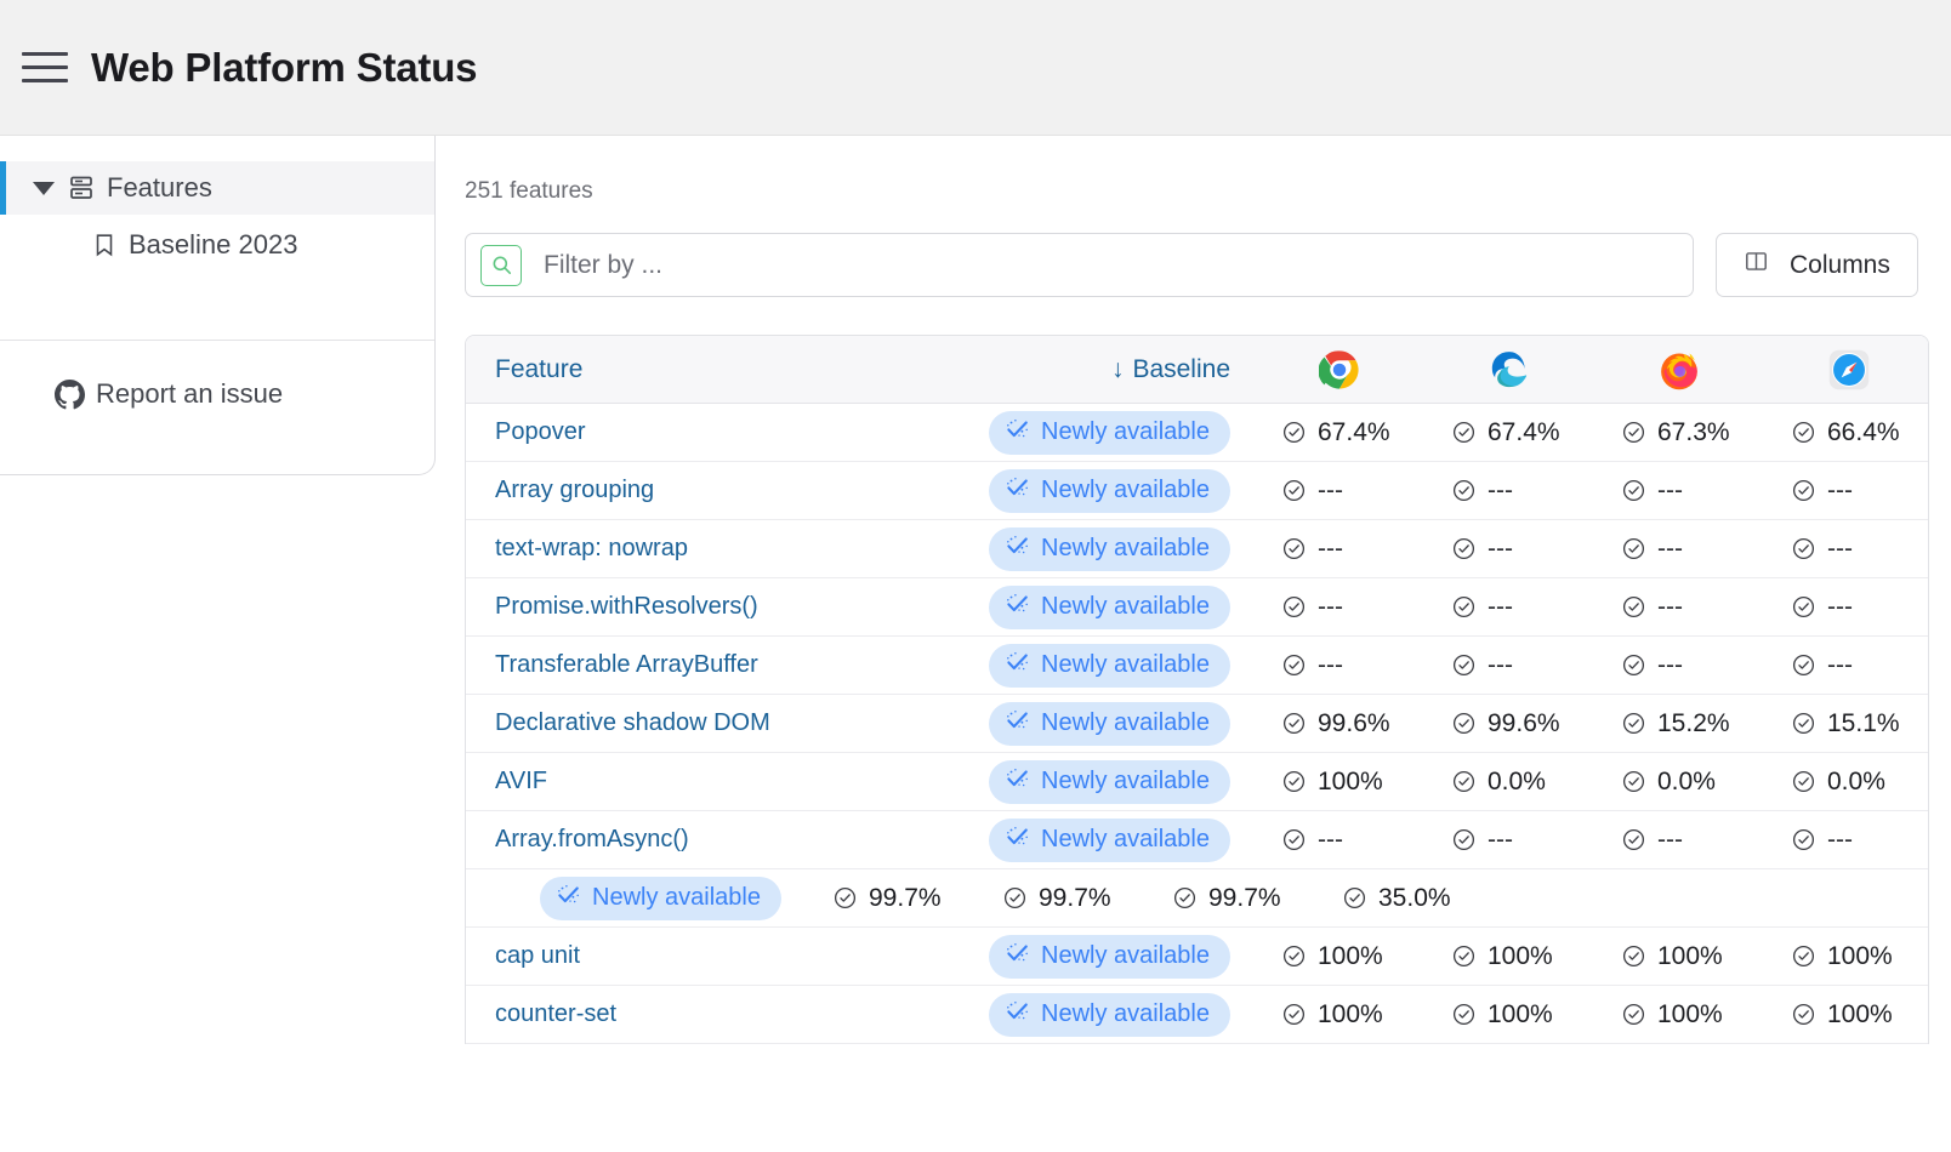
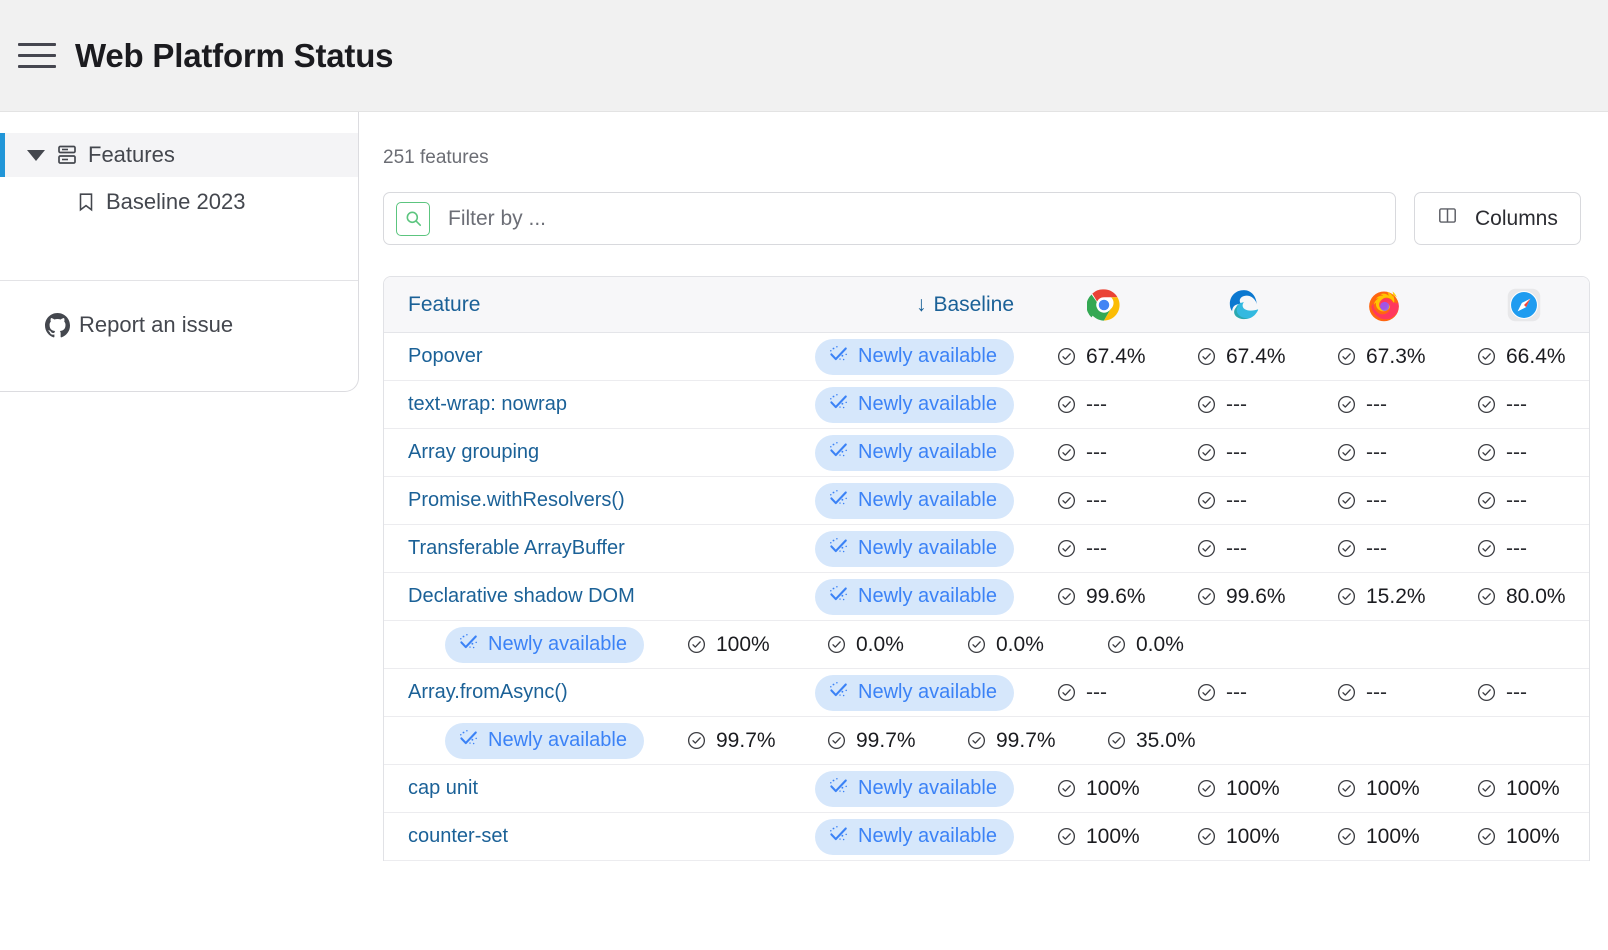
  Web Platform Status
  Features
  Baseline 2023
  Report an issue
  251 features
  Filter by ...
  Columns
  Feature
  ↓
  Baseline
  Popover
  Newly available
  67.4%
  67.4%
  67.3%
  66.4%
- Array grouping
+ text-wrap: nowrap
  Newly available
  ---
  ---
  ---
  ---
- text-wrap: nowrap
+ Array grouping
  Newly available
  ---
  ---
  ---
  ---
  Promise.withResolvers()
  Newly available
  ---
  ---
  ---
  ---
  Transferable ArrayBuffer
  Newly available
  ---
  ---
  ---
  ---
  Declarative shadow DOM
  Newly available
  99.6%
  99.6%
  15.2%
- 15.1%
+ 80.0%
- AVIF
  Newly available
  100%
  0.0%
  0.0%
  0.0%
  Array.fromAsync()
  Newly available
  ---
  ---
  ---
  ---
  Newly available
  99.7%
  99.7%
  99.7%
  35.0%
  cap unit
  Newly available
  100%
  100%
  100%
  100%
  counter-set
  Newly available
  100%
  100%
  100%
  100%
